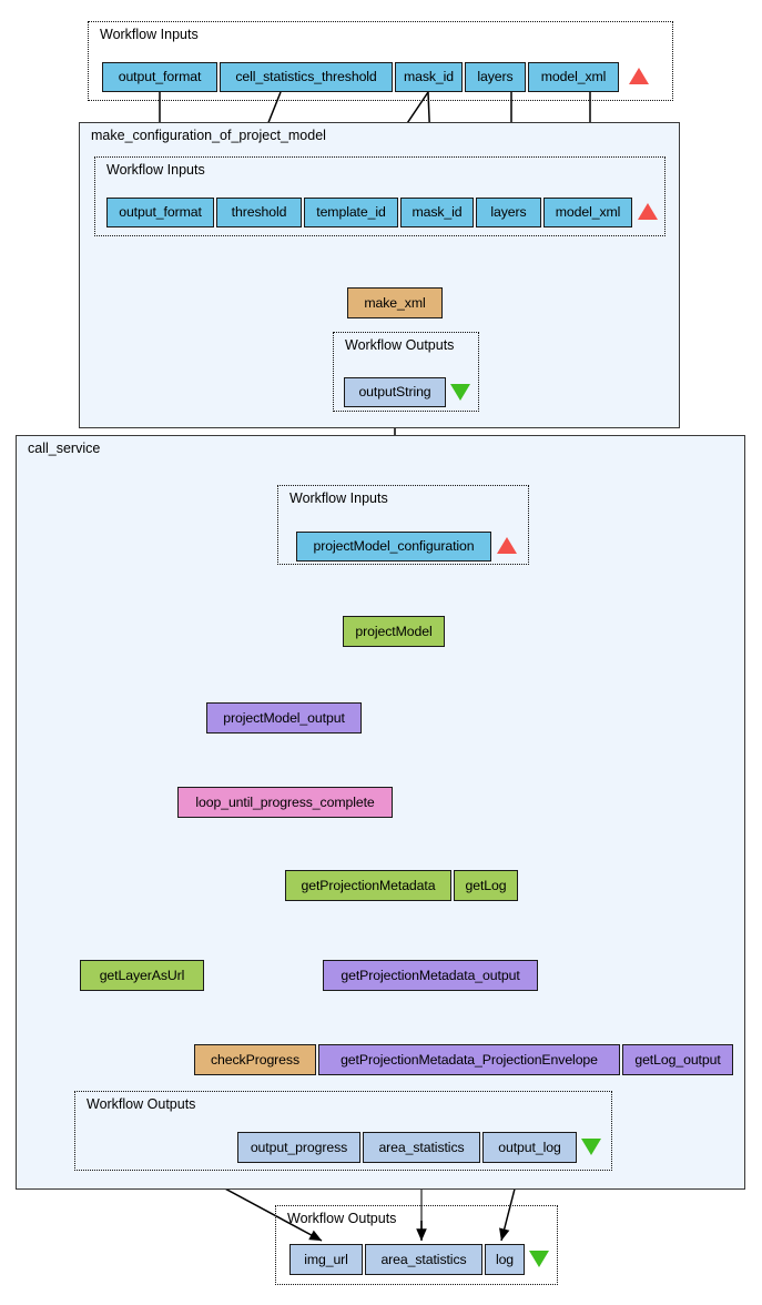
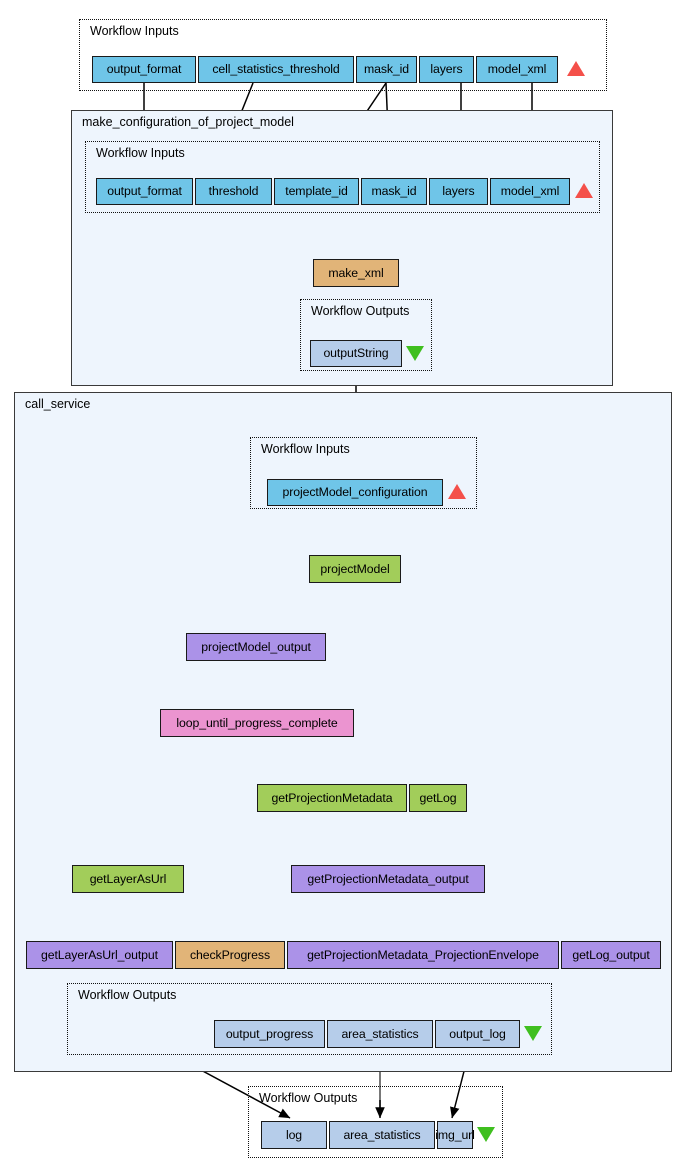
  Workflow Inputs
  output_format
  cell_statistics_threshold
  mask_id
  layers
  model_xml
  make_configuration_of_project_model
  Workflow Inputs
  output_format
  threshold
  template_id
  mask_id
  layers
  model_xml
  make_xml
  Workflow Outputs
  outputString
  call_service
  Workflow Inputs
  projectModel_configuration
  projectModel
  projectModel_output
  loop_until_progress_complete
  getProjectionMetadata
  getLog
  getLayerAsUrl
  getProjectionMetadata_output
+ getLayerAsUrl_output
  checkProgress
  getProjectionMetadata_ProjectionEnvelope
  getLog_output
  Workflow Outputs
  output_progress
  area_statistics
  output_log
  Workflow Outputs
- img_url
+ log
  area_statistics
- log
+ img_url
